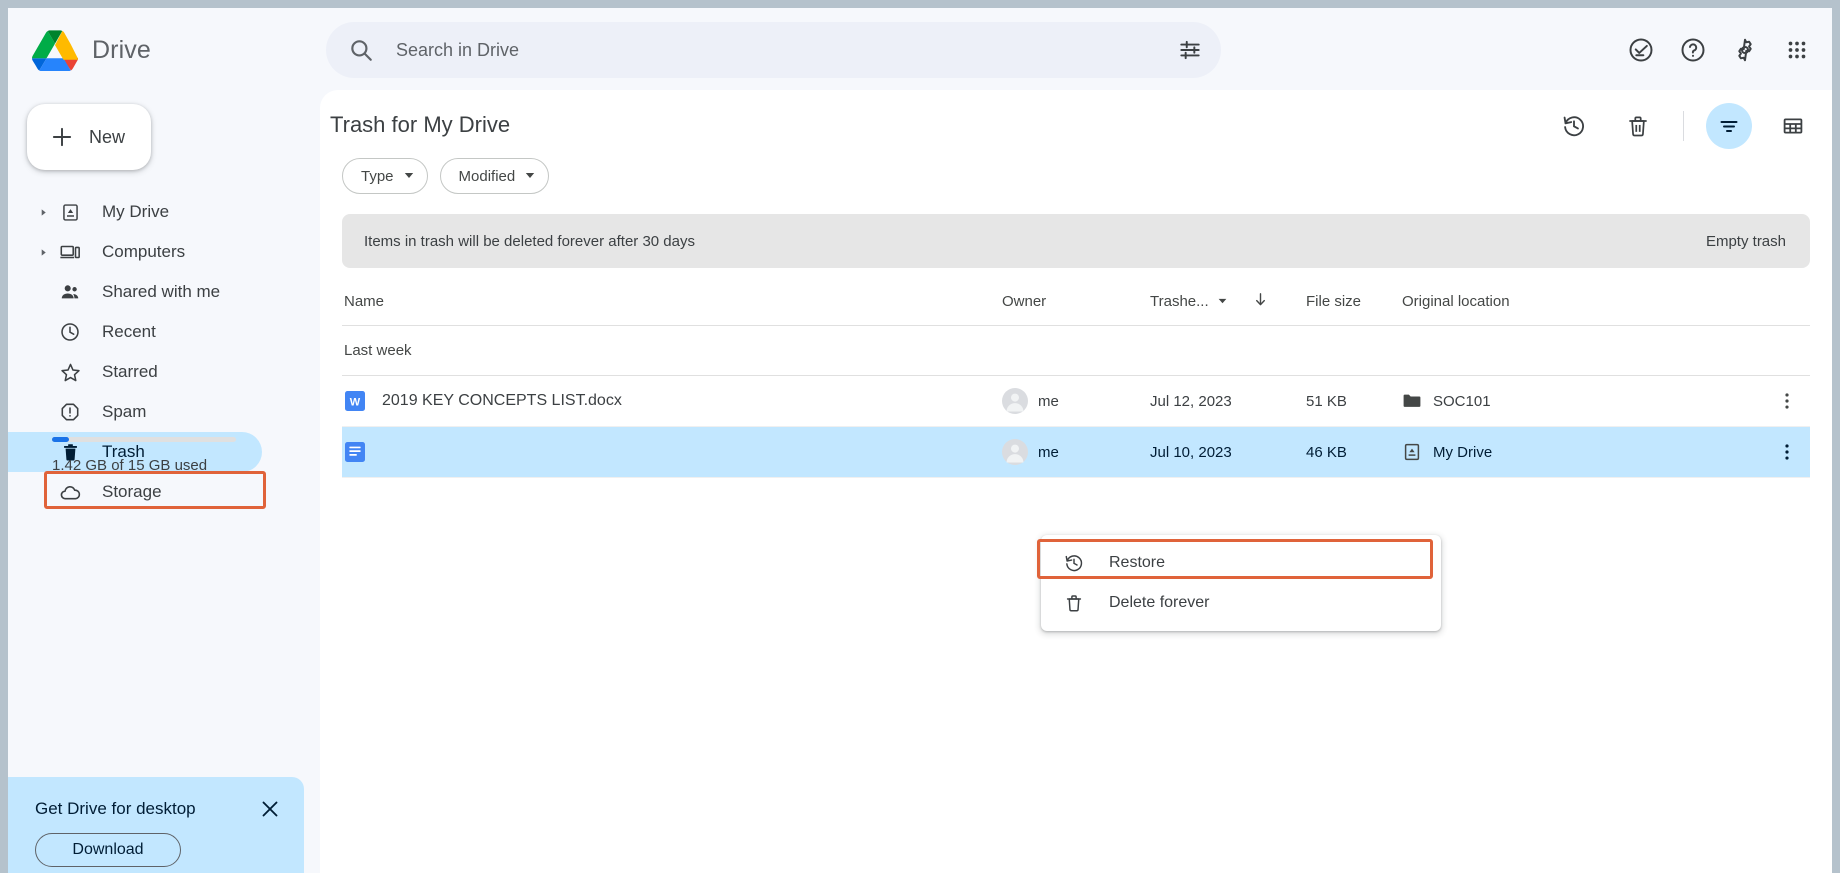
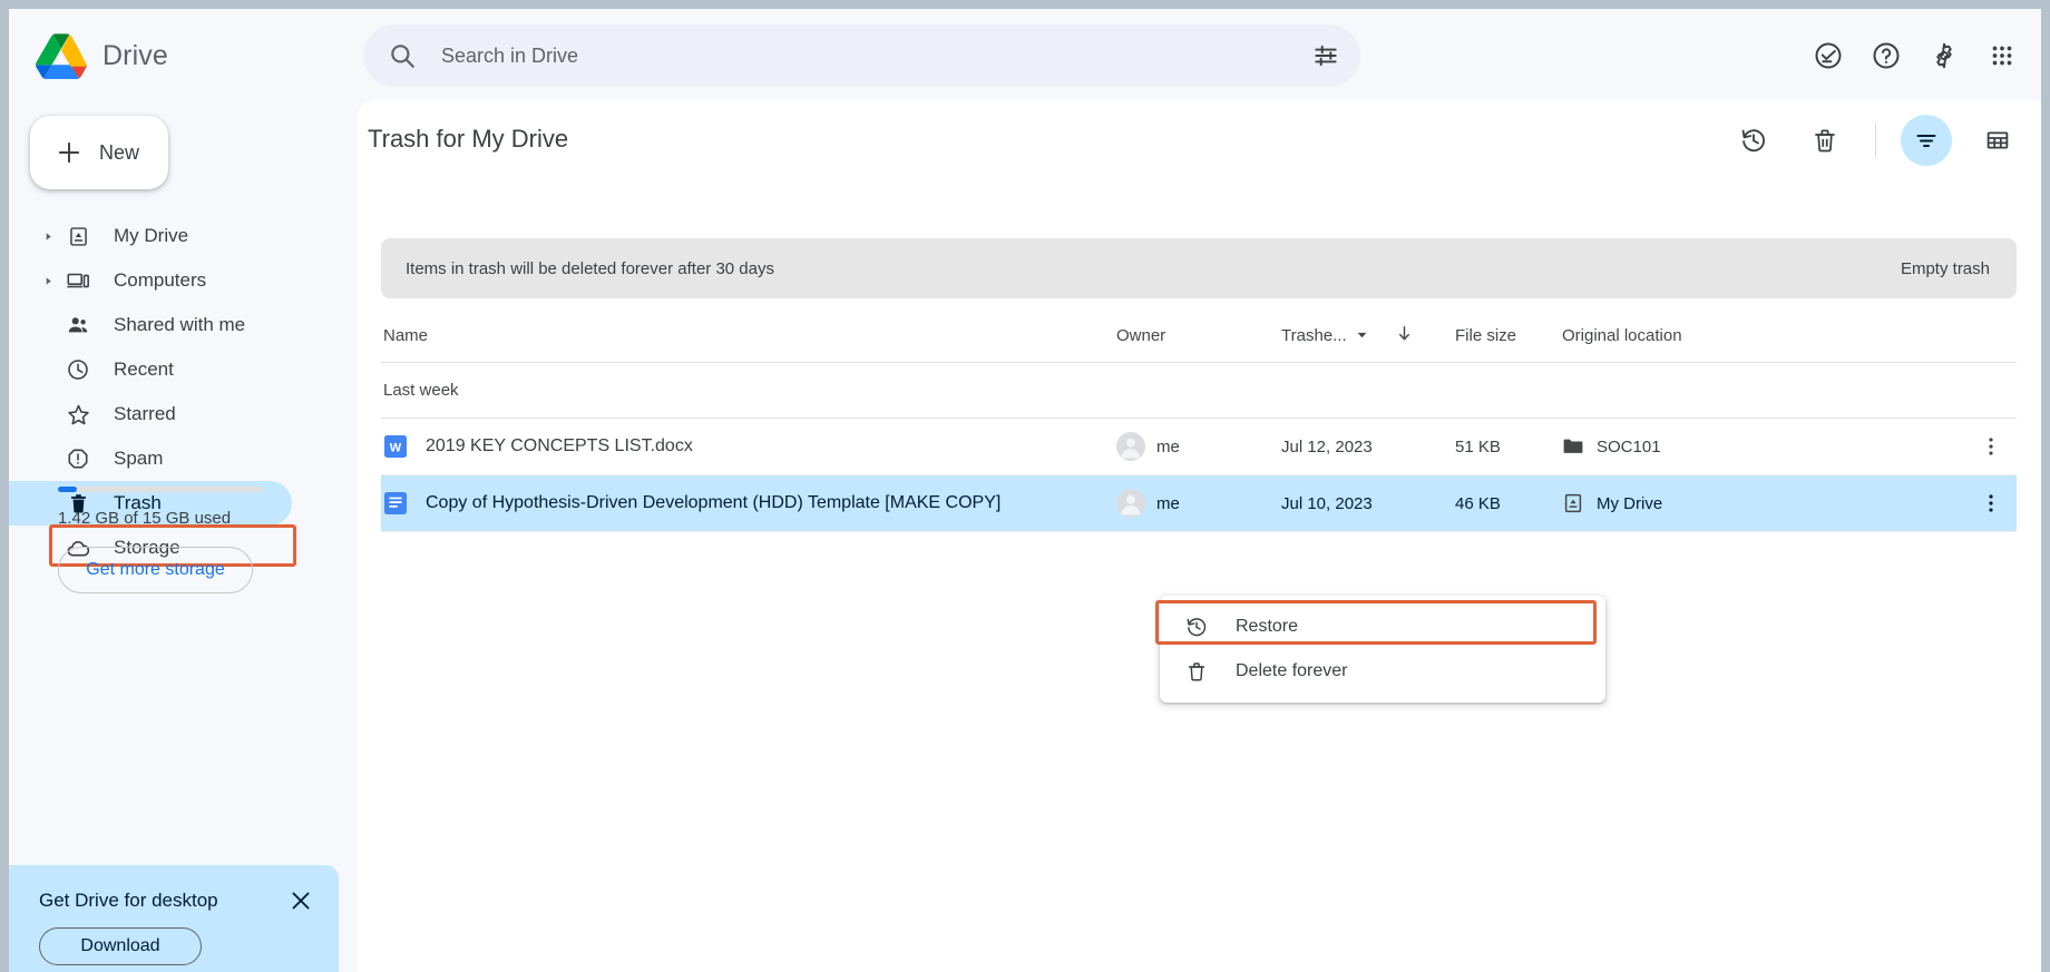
  Drive
  Search in Drive
  New
  My Drive
  Computers
  Shared with me
  Recent
  Starred
  Spam
  Trash
  Storage
  1.42 GB of 15 GB used
+ Get more storage
  Get Drive for desktop
  Download
  Trash for My Drive
- Type
- Modified
  Items in trash will be deleted forever after 30 days
  Empty trash
  Name
  Owner
  Trashe...
  File size
  Original location
  Last week
  W
  2019 KEY CONCEPTS LIST.docx
  me
  Jul 12, 2023
  51 KB
  SOC101
+ Copy of Hypothesis-Driven Development (HDD) Template [MAKE COPY]
  me
  Jul 10, 2023
  46 KB
  My Drive
  Restore
  Delete forever
